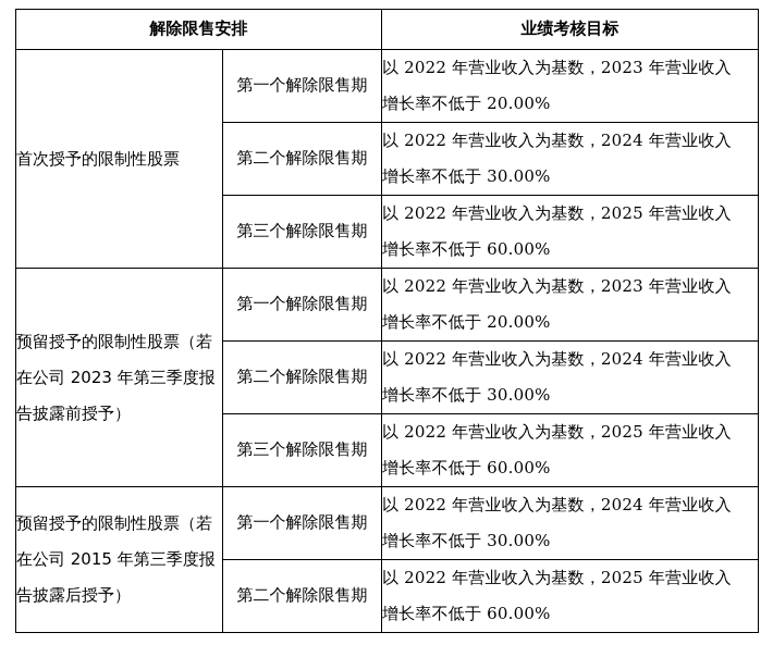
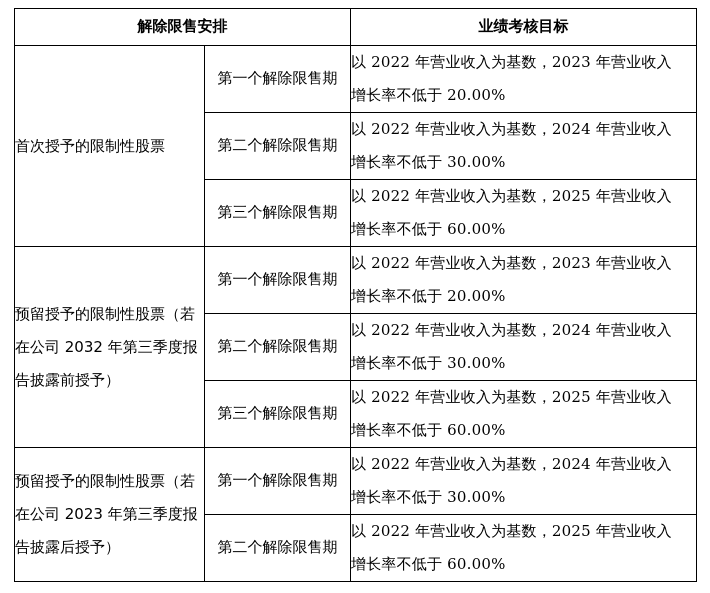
  解除限售安排	业绩考核目标
  首次授予的限制性股票	第一个解除限售期	以 2022 年营业收入为基数，2023 年营业收入 增长率不低于 20.00%
  第二个解除限售期	以 2022 年营业收入为基数，2024 年营业收入 增长率不低于 30.00%
  第三个解除限售期	以 2022 年营业收入为基数，2025 年营业收入 增长率不低于 60.00%
- 预留授予的限制性股票（若在公司 2023 年第三季度报告披露前授予）	第一个解除限售期	以 2022 年营业收入为基数，2023 年营业收入 增长率不低于 20.00%
+ 预留授予的限制性股票（若在公司 2032 年第三季度报告披露前授予）	第一个解除限售期	以 2022 年营业收入为基数，2023 年营业收入 增长率不低于 20.00%
  第二个解除限售期	以 2022 年营业收入为基数，2024 年营业收入 增长率不低于 30.00%
  第三个解除限售期	以 2022 年营业收入为基数，2025 年营业收入 增长率不低于 60.00%
- 预留授予的限制性股票（若在公司 2015 年第三季度报告披露后授予）	第一个解除限售期	以 2022 年营业收入为基数，2024 年营业收入 增长率不低于 30.00%
+ 预留授予的限制性股票（若在公司 2023 年第三季度报告披露后授予）	第一个解除限售期	以 2022 年营业收入为基数，2024 年营业收入 增长率不低于 30.00%
  第二个解除限售期	以 2022 年营业收入为基数，2025 年营业收入 增长率不低于 60.00%
